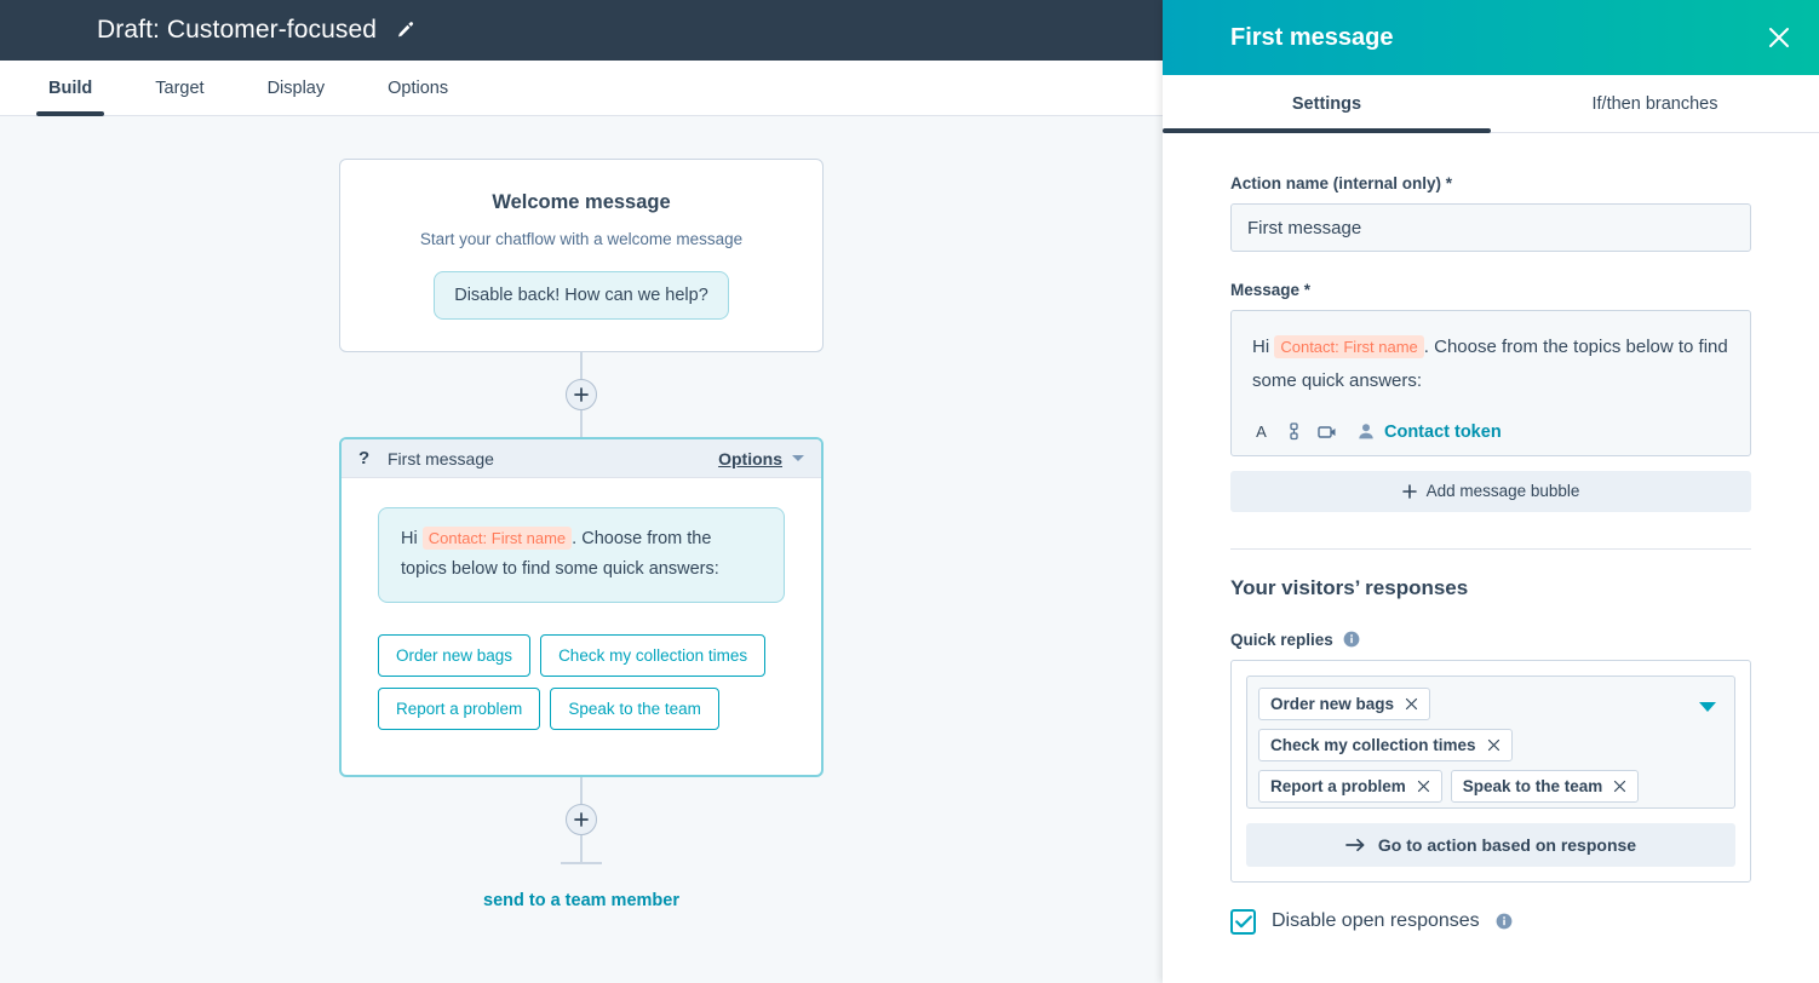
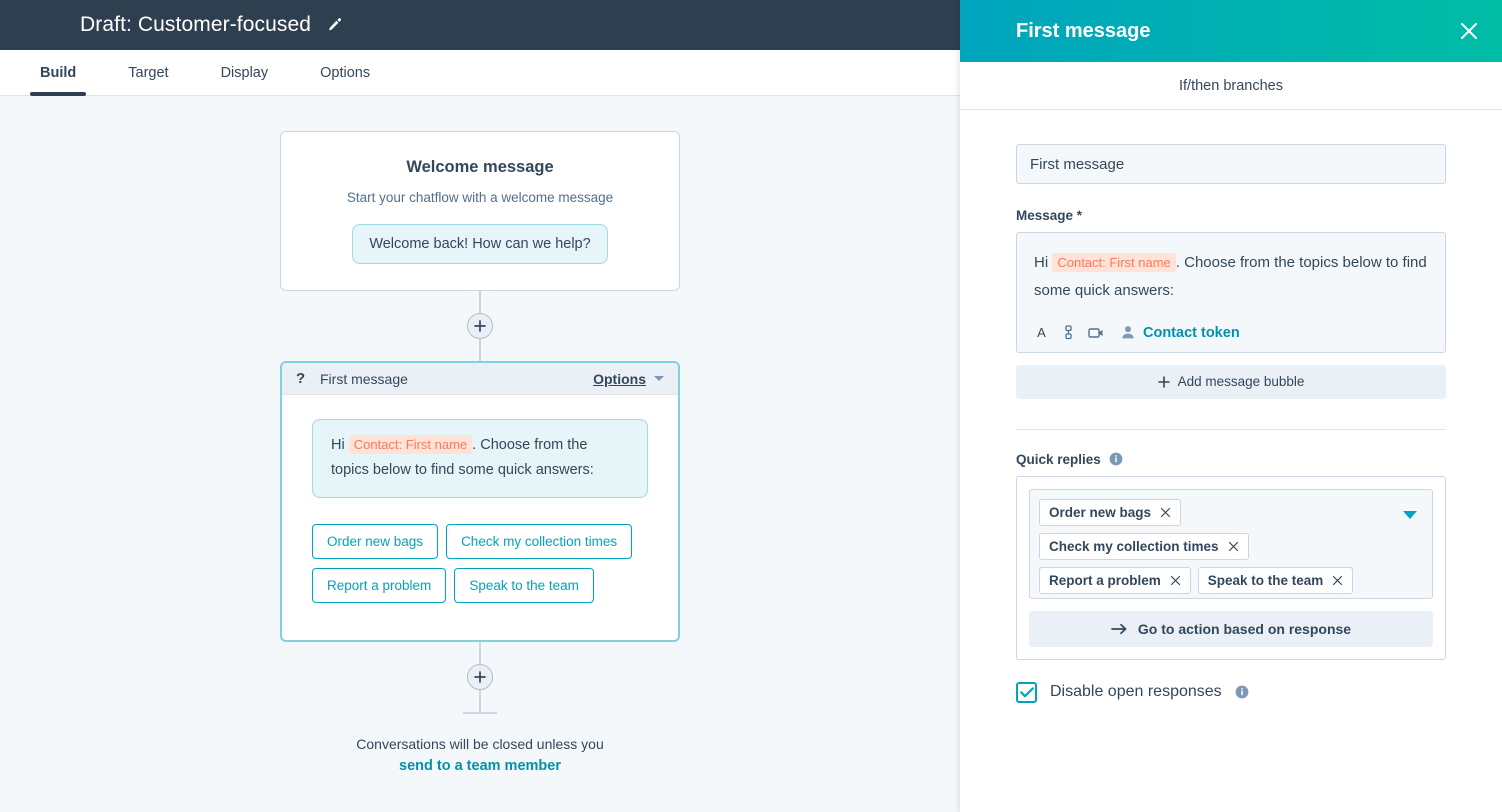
  Draft: Customer-focused
  Build
  Target
  Display
  Options
  Welcome message
  Start your chatflow with a welcome message
- Disable back! How can we help?
+ Welcome back! How can we help?
  ?
  First message
  Options
  Hi Contact: First name . Choose from the topics below to find some quick answers:
  Order new bags
  Check my collection times
  Report a problem
  Speak to the team
+ Conversations will be closed unless you
  send to a team member
  First message
- Settings
  If/then branches
- Action name (internal only) *
  First message
  Message *
  Hi Contact: First name . Choose from the topics below to find some quick answers:
  A
  Contact token
  Add message bubble
- Your visitors’ responses
  Quick replies
  Order new bags
  Check my collection times
  Report a problem
  Speak to the team
  Go to action based on response
  Disable open responses
